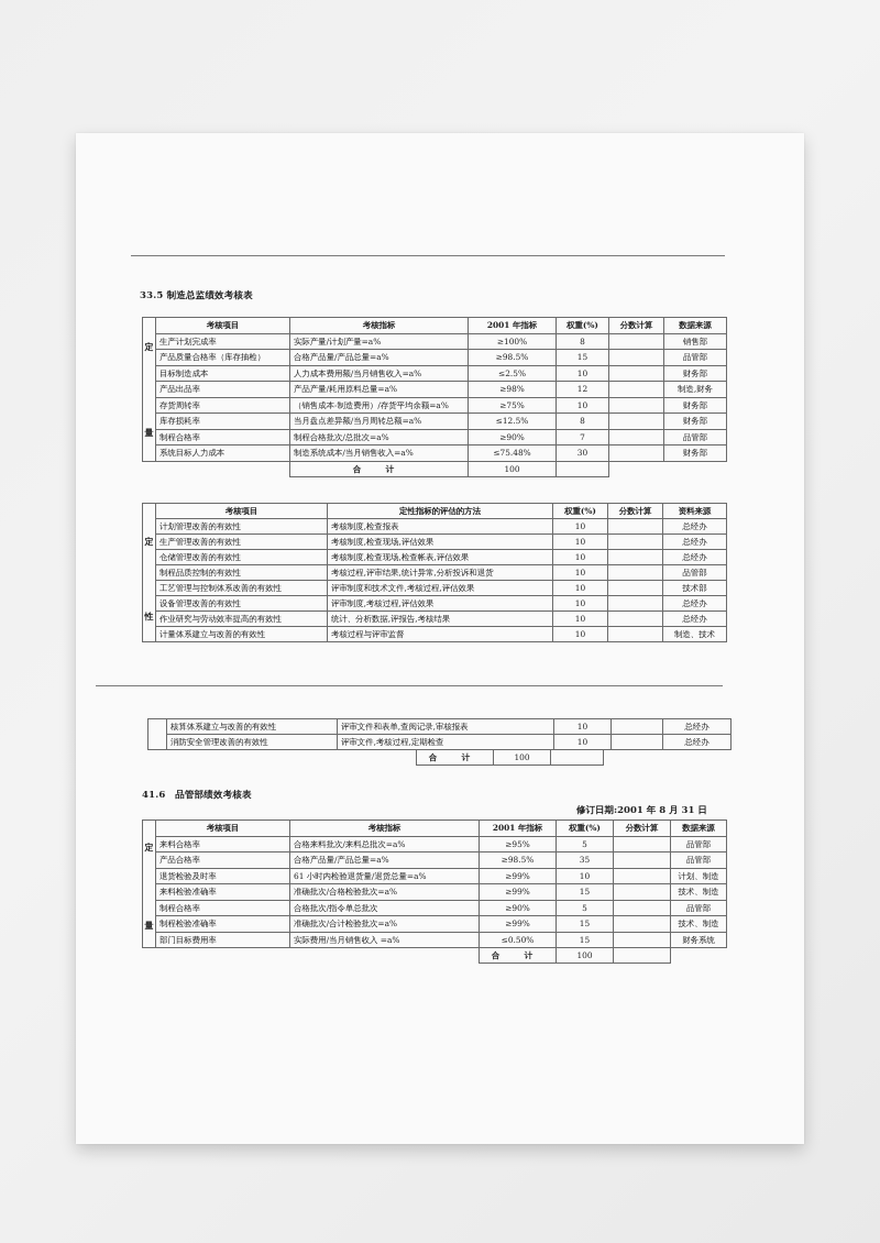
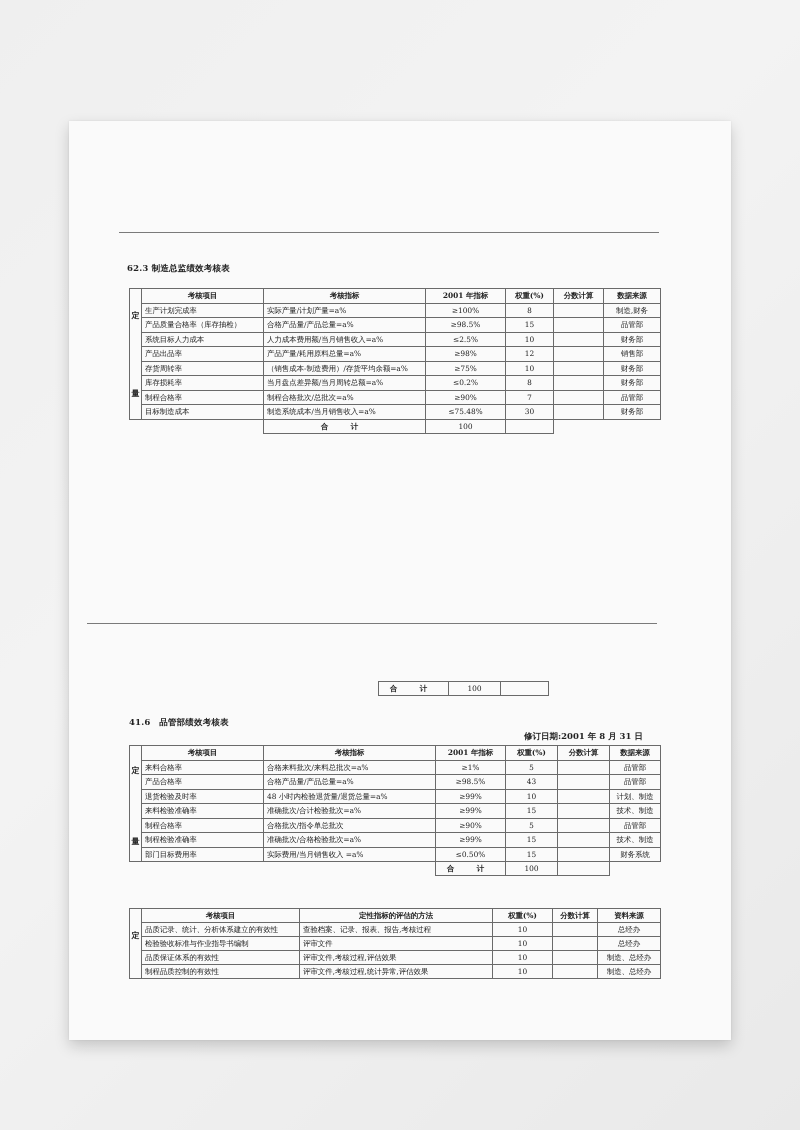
- 33.5 制造总监绩效考核表
+ 62.3 制造总监绩效考核表
  定 量	考核项目	考核指标	2001 年指标	权重(%)	分数计算	数据来源
- 生产计划完成率	实际产量/计划产量=a%	≥100%	8		销售部
+ 生产计划完成率	实际产量/计划产量=a%	≥100%	8		制造,财务
  产品质量合格率（库存抽检）	合格产品量/产品总量=a%	≥98.5%	15		品管部
- 目标制造成本	人力成本费用额/当月销售收入=a%	≤2.5%	10		财务部
+ 系统目标人力成本	人力成本费用额/当月销售收入=a%	≤2.5%	10		财务部
- 产品出品率	产品产量/耗用原料总量=a%	≥98%	12		制造,财务
+ 产品出品率	产品产量/耗用原料总量=a%	≥98%	12		销售部
  存货周转率	（销售成本-制造费用）/存货平均余额=a%	≥75%	10		财务部
- 库存损耗率	当月盘点差异额/当月周转总额=a%	≤12.5%	8		财务部
+ 库存损耗率	当月盘点差异额/当月周转总额=a%	≤0.2%	8		财务部
  制程合格率	制程合格批次/总批次=a%	≥90%	7		品管部
- 系统目标人力成本	制造系统成本/当月销售收入=a%	≤75.48%	30		财务部
+ 目标制造成本	制造系统成本/当月销售收入=a%	≤75.48%	30		财务部
  		合 计	100
- 定 性	考核项目	定性指标的评估的方法	权重(%)	分数计算	资料来源
- 计划管理改善的有效性	考核制度,检查报表	10		总经办
- 生产管理改善的有效性	考核制度,检查现场,评估效果	10		总经办
- 仓储管理改善的有效性	考核制度,检查现场,检查帐表,评估效果	10		总经办
- 制程品质控制的有效性	考核过程,评审结果,统计异常,分析投诉和退货	10		品管部
- 工艺管理与控制体系改善的有效性	评审制度和技术文件,考核过程,评估效果	10		技术部
- 设备管理改善的有效性	评审制度,考核过程,评估效果	10		总经办
- 作业研究与劳动效率提高的有效性	统计、分析数据,评报告,考核结果	10		总经办
- 计量体系建立与改善的有效性	考核过程与评审监督	10		制造、技术
- 	核算体系建立与改善的有效性	评审文件和表单,查阅记录,审核报表	10		总经办
- 消防安全管理改善的有效性	评审文件,考核过程,定期检查	10		总经办
  合 计	100
  41.6 品管部绩效考核表
  修订日期:2001 年 8 月 31 日
  定 量	考核项目	考核指标	2001 年指标	权重(%)	分数计算	数据来源
- 来料合格率	合格来料批次/来料总批次=a%	≥95%	5		品管部
+ 来料合格率	合格来料批次/来料总批次=a%	≥1%	5		品管部
- 产品合格率	合格产品量/产品总量=a%	≥98.5%	35		品管部
+ 产品合格率	合格产品量/产品总量=a%	≥98.5%	43		品管部
- 退货检验及时率	61 小时内检验退货量/退货总量=a%	≥99%	10		计划、制造
+ 退货检验及时率	48 小时内检验退货量/退货总量=a%	≥99%	10		计划、制造
- 来料检验准确率	准确批次/合格检验批次=a%	≥99%	15		技术、制造
+ 来料检验准确率	准确批次/合计检验批次=a%	≥99%	15		技术、制造
  制程合格率	合格批次/指令单总批次	≥90%	5		品管部
- 制程检验准确率	准确批次/合计检验批次=a%	≥99%	15		技术、制造
+ 制程检验准确率	准确批次/合格检验批次=a%	≥99%	15		技术、制造
  部门目标费用率	实际费用/当月销售收入 =a%	≤0.50%	15		财务系统
  			合 计	100
+ 定	考核项目	定性指标的评估的方法	权重(%)	分数计算	资料来源
+ 品质记录、统计、分析体系建立的有效性	查验档案、记录、报表、报告,考核过程	10		总经办
+ 检验验收标准与作业指导书编制	评审文件	10		总经办
+ 品质保证体系的有效性	评审文件,考核过程,评估效果	10		制造、总经办
+ 制程品质控制的有效性	评审文件,考核过程,统计异常,评估效果	10		制造、总经办
